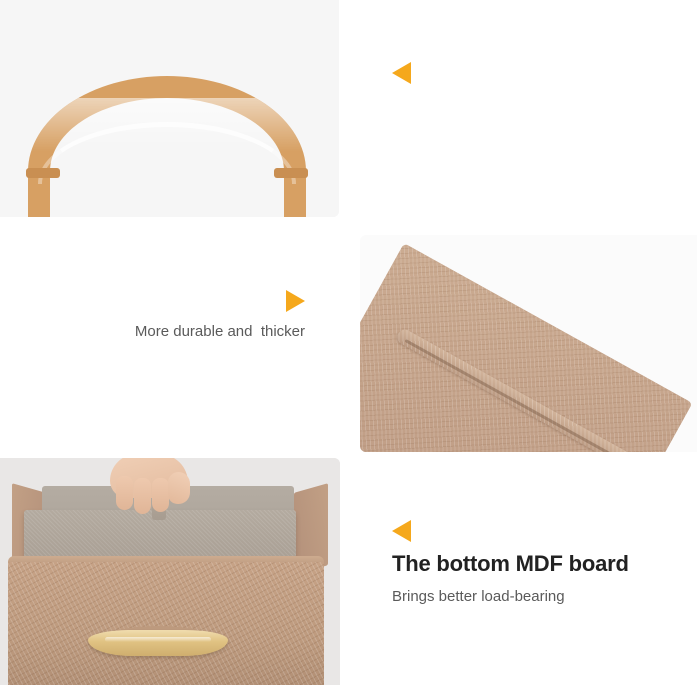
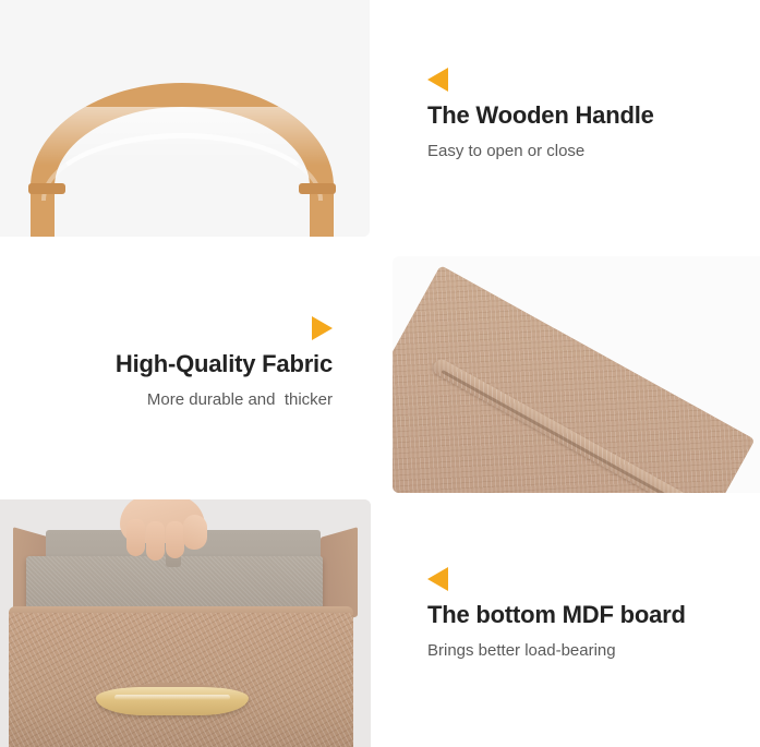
+ The Wooden Handle
+ Easy to open or close
+ High-Quality Fabric
  More durable and thicker
  The bottom MDF board
  Brings better load-bearing
